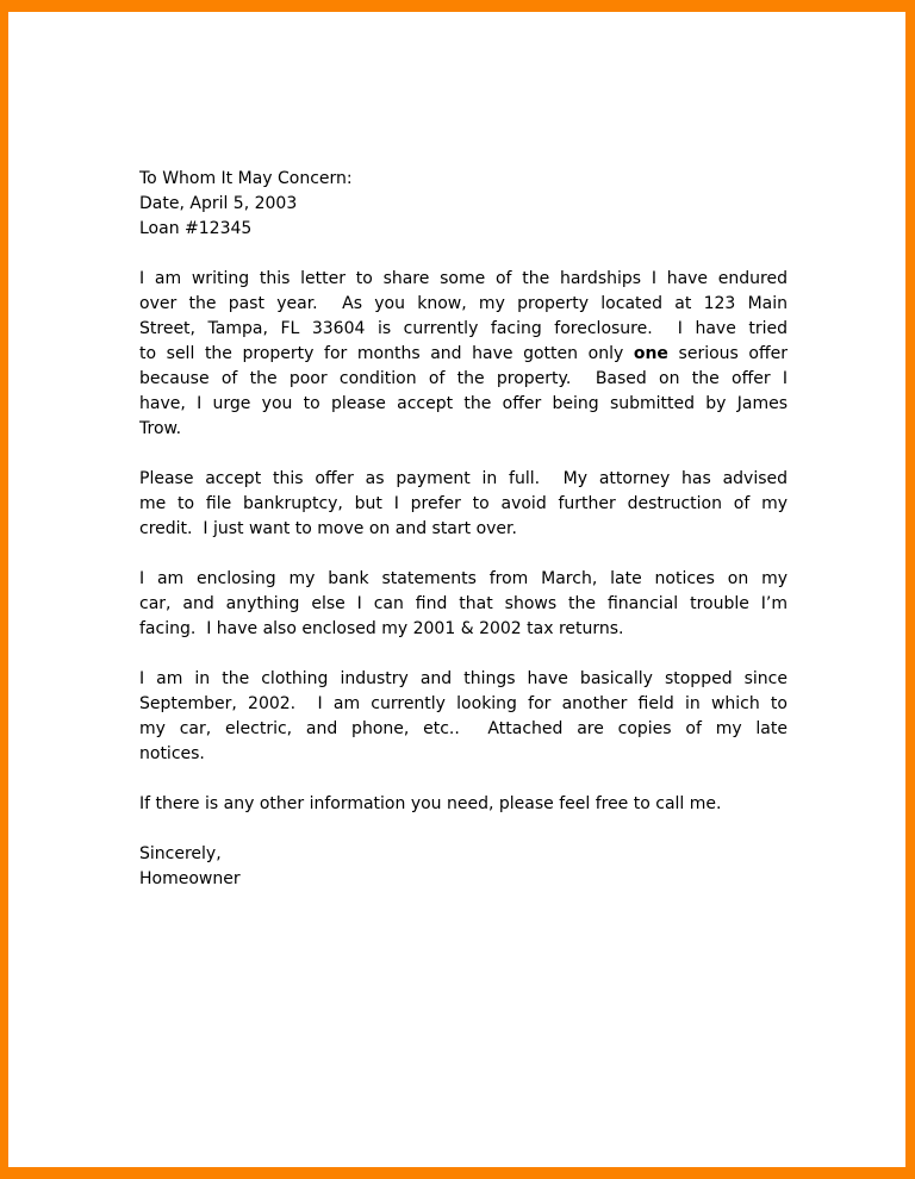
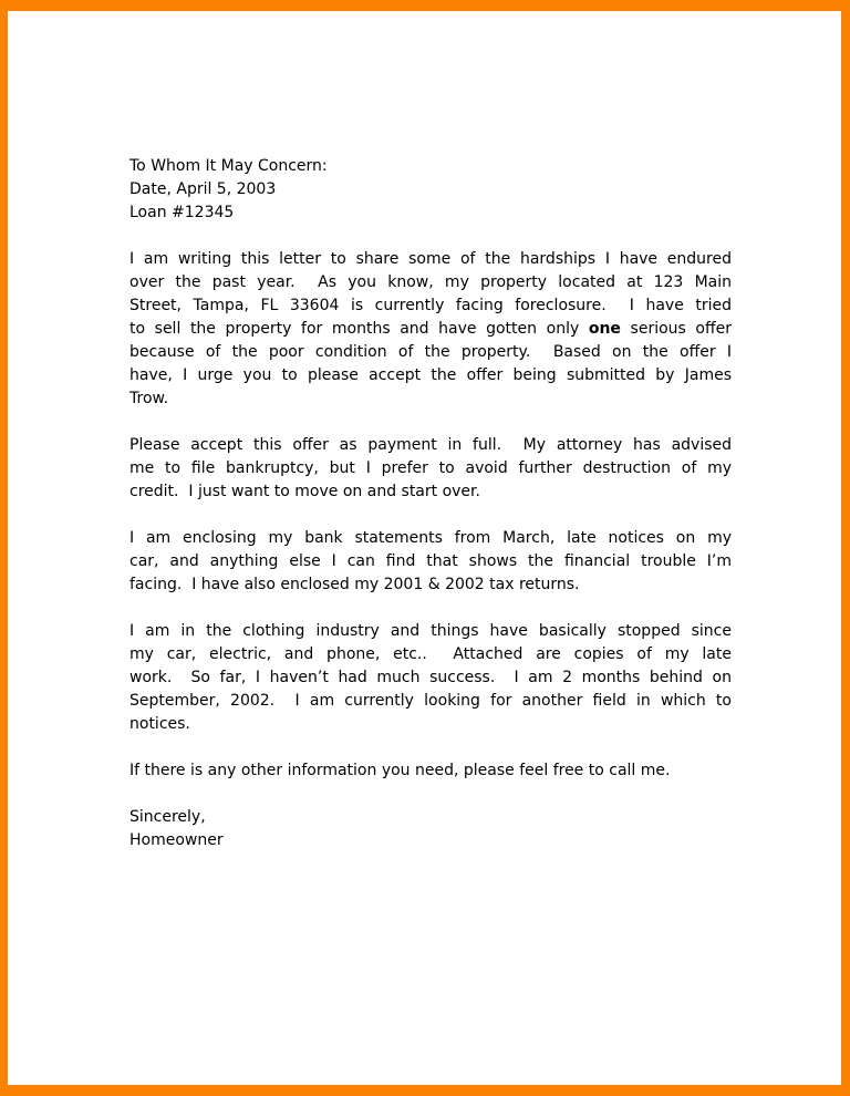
  To Whom It May Concern:
  Date, April 5, 2003
  Loan #12345
  I am writing this letter to share some of the hardships I have endured
  over the past year. As you know, my property located at 123 Main
  Street, Tampa, FL 33604 is currently facing foreclosure. I have tried
  to sell the property for months and have gotten only one serious offer
  because of the poor condition of the property. Based on the offer I
  have, I urge you to please accept the offer being submitted by James
  Trow.
  Please accept this offer as payment in full. My attorney has advised
  me to file bankruptcy, but I prefer to avoid further destruction of my
  credit. I just want to move on and start over.
  I am enclosing my bank statements from March, late notices on my
  car, and anything else I can find that shows the financial trouble I’m
  facing. I have also enclosed my 2001 & 2002 tax returns.
  I am in the clothing industry and things have basically stopped since
- September, 2002. I am currently looking for another field in which to
+ my car, electric, and phone, etc.. Attached are copies of my late
+ work. So far, I haven’t had much success. I am 2 months behind on
- my car, electric, and phone, etc.. Attached are copies of my late
+ September, 2002. I am currently looking for another field in which to
  notices.
  If there is any other information you need, please feel free to call me.
  Sincerely,
  Homeowner
